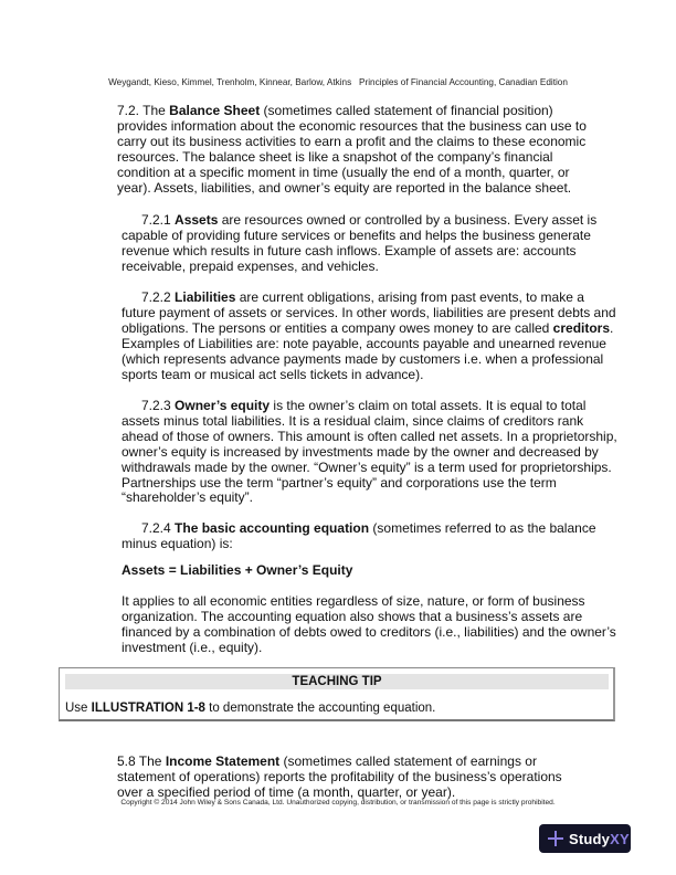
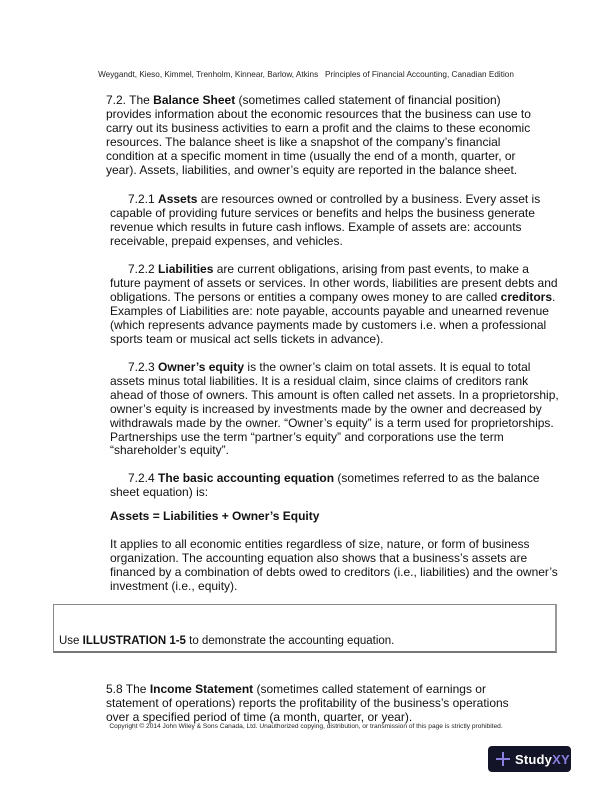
  Weygandt, Kieso, Kimmel, Trenholm, Kinnear, Barlow, Atkins Principles of Financial Accounting, Canadian Edition
  7.2. The Balance Sheet (sometimes called statement of financial position) provides information about the economic resources that the business can use to carry out its business activities to earn a profit and the claims to these economic resources. The balance sheet is like a snapshot of the company’s financial condition at a specific moment in time (usually the end of a month, quarter, or year). Assets, liabilities, and owner’s equity are reported in the balance sheet.
  7.2.1 Assets are resources owned or controlled by a business. Every asset is capable of providing future services or benefits and helps the business generate revenue which results in future cash inflows. Example of assets are: accounts receivable, prepaid expenses, and vehicles.
  7.2.2 Liabilities are current obligations, arising from past events, to make a future payment of assets or services. In other words, liabilities are present debts and obligations. The persons or entities a company owes money to are called creditors. Examples of Liabilities are: note payable, accounts payable and unearned revenue (which represents advance payments made by customers i.e. when a professional sports team or musical act sells tickets in advance).
  7.2.3 Owner’s equity is the owner’s claim on total assets. It is equal to total assets minus total liabilities. It is a residual claim, since claims of creditors rank ahead of those of owners. This amount is often called net assets. In a proprietorship, owner’s equity is increased by investments made by the owner and decreased by withdrawals made by the owner. “Owner’s equity” is a term used for proprietorships. Partnerships use the term “partner’s equity” and corporations use the term “shareholder’s equity”.
- 7.2.4 The basic accounting equation (sometimes referred to as the balance minus equation) is:
+ 7.2.4 The basic accounting equation (sometimes referred to as the balance sheet equation) is:
  Assets = Liabilities + Owner’s Equity
  It applies to all economic entities regardless of size, nature, or form of business organization. The accounting equation also shows that a business’s assets are financed by a combination of debts owed to creditors (i.e., liabilities) and the owner’s investment (i.e., equity).
- TEACHING TIP
- Use ILLUSTRATION 1-8 to demonstrate the accounting equation.
+ Use ILLUSTRATION 1-5 to demonstrate the accounting equation.
  5.8 The Income Statement (sometimes called statement of earnings or statement of operations) reports the profitability of the business’s operations over a specified period of time (a month, quarter, or year).
  StudyXY
